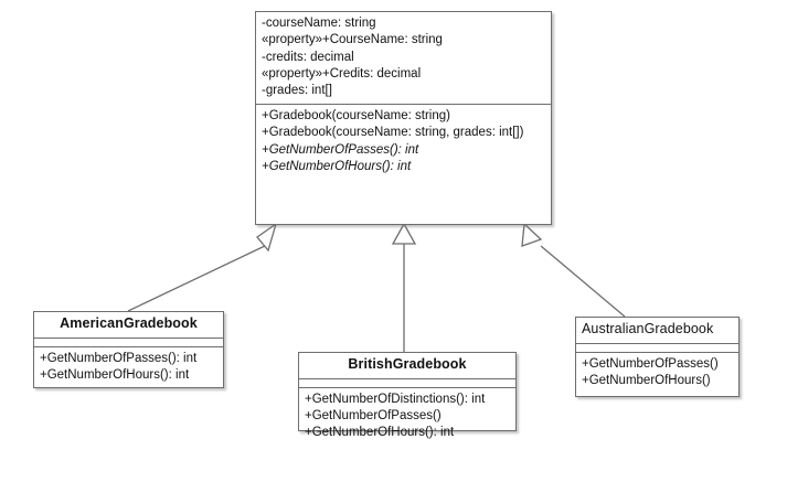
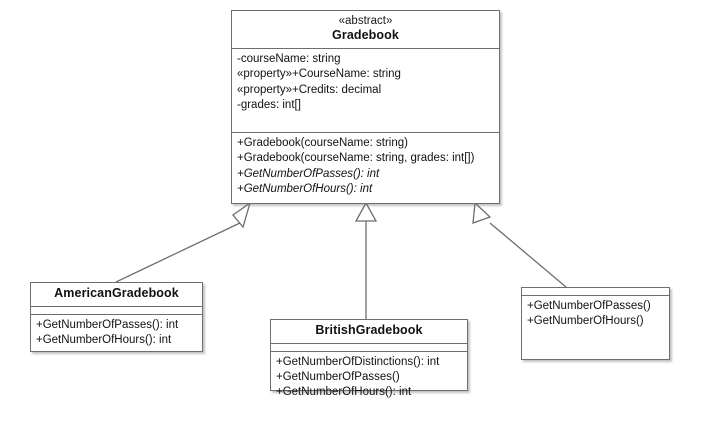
+ «abstract»
+ Gradebook
  -courseName: string
  «property»+CourseName: string
- -credits: decimal
  «property»+Credits: decimal
  -grades: int[]
  +Gradebook(courseName: string)
  +Gradebook(courseName: string, grades: int[])
  +GetNumberOfPasses(): int
  +GetNumberOfHours(): int
  AmericanGradebook
  +GetNumberOfPasses(): int
  +GetNumberOfHours(): int
  BritishGradebook
  +GetNumberOfDistinctions(): int
  +GetNumberOfPasses()
  +GetNumberOfHours(): int
- AustralianGradebook
  +GetNumberOfPasses()
  +GetNumberOfHours()
